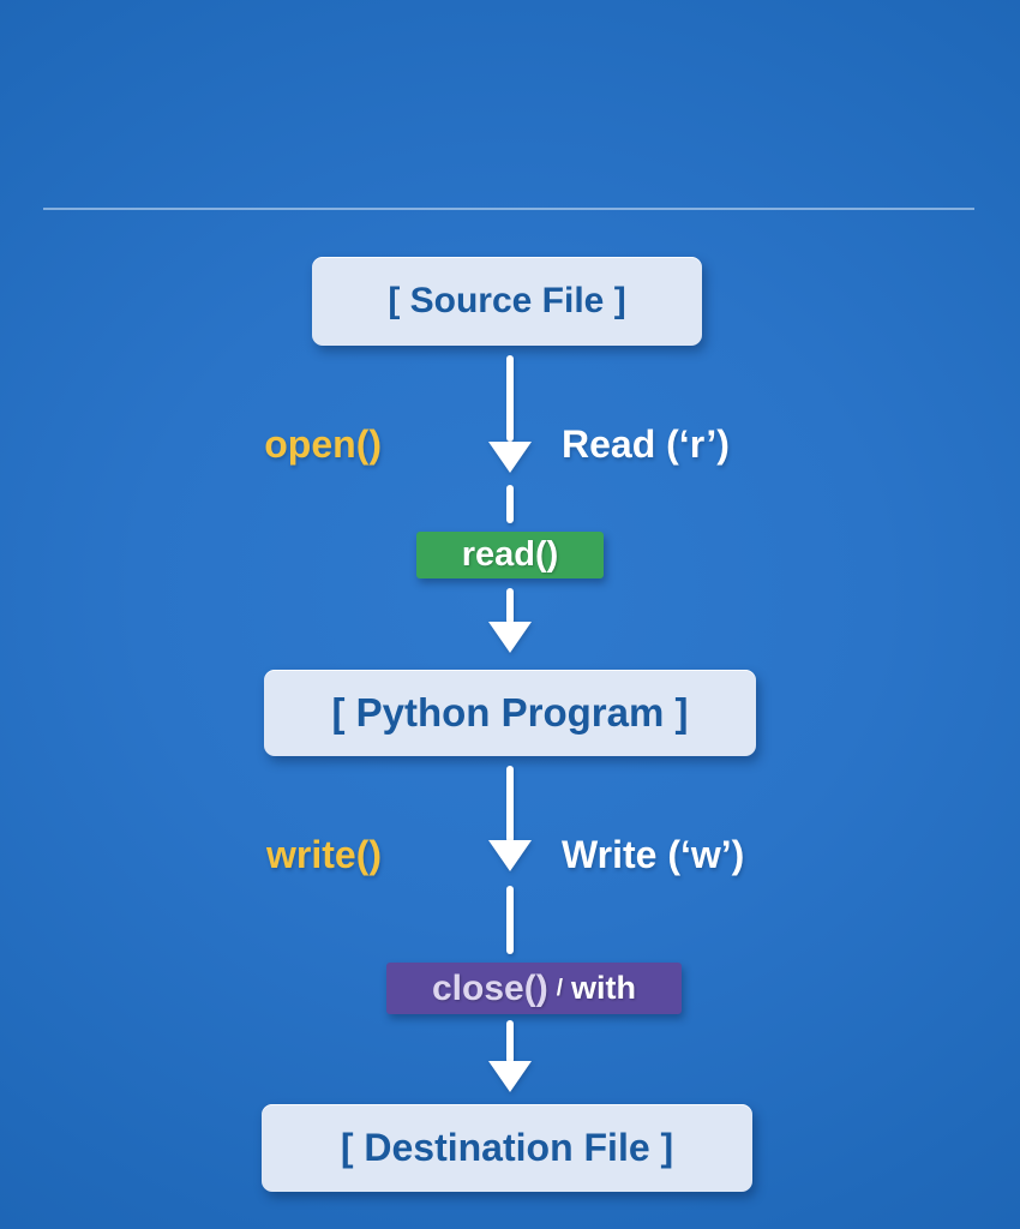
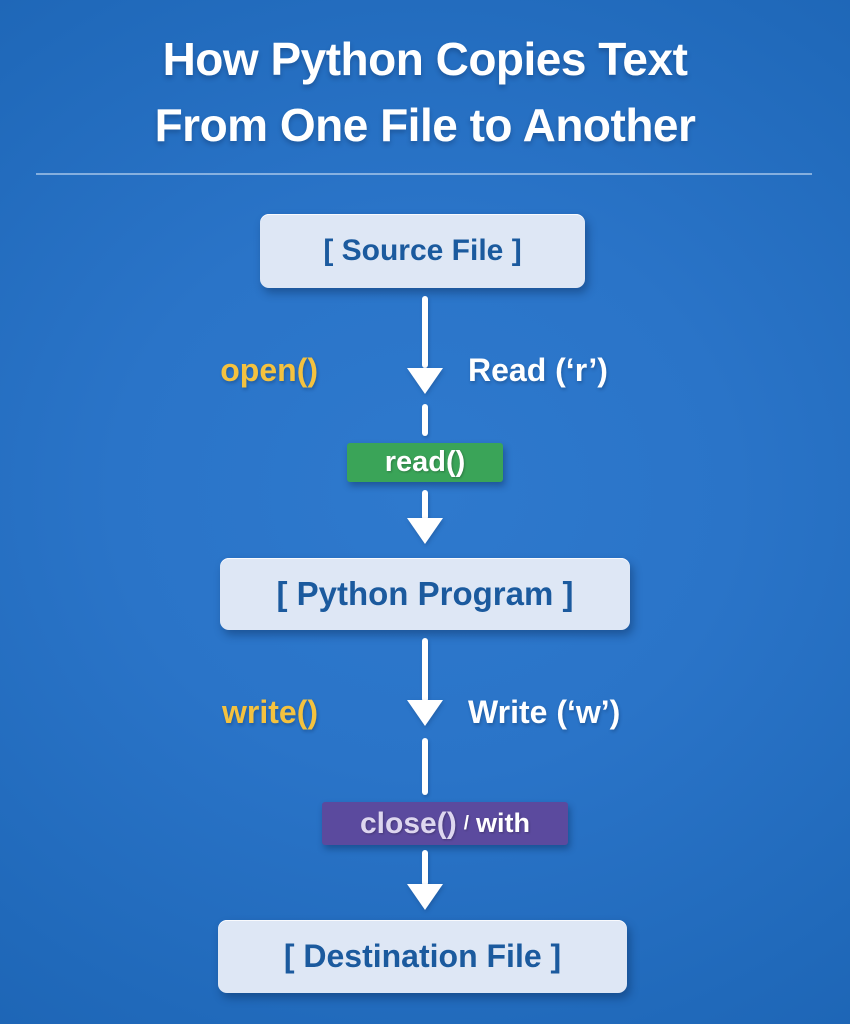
+ How Python Copies Text
+ From One File to Another
  [ Source File ]
  open()
  Read (‘r’)
  read()
  [ Python Program ]
  write()
  Write (‘w’)
  close()
  /
  with
  [ Destination File ]
